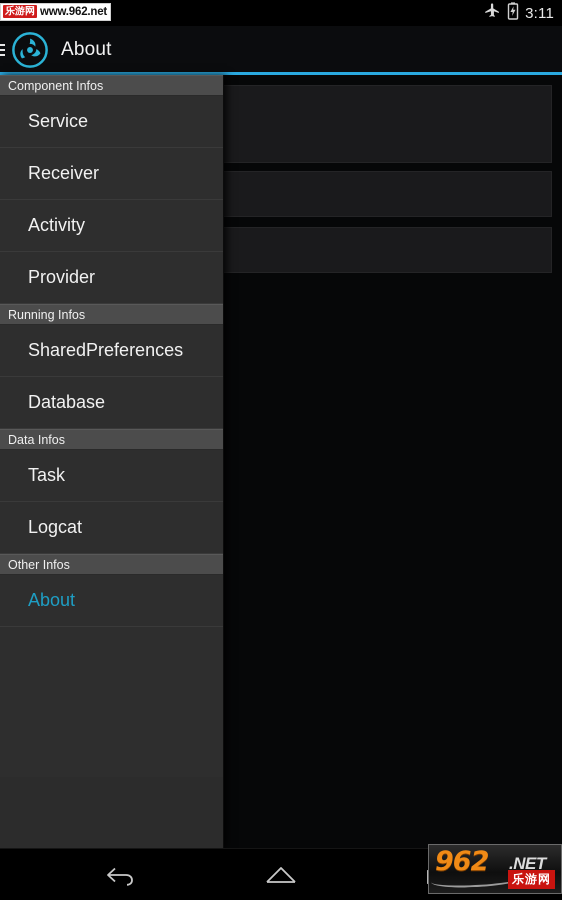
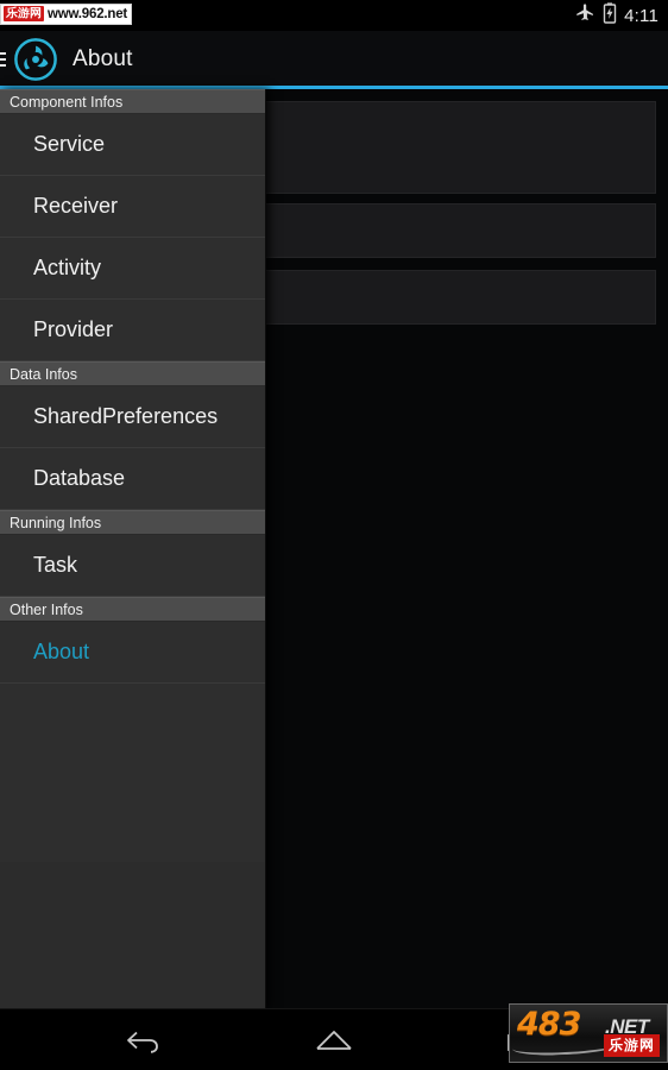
- 3:11
+ 4:11
  乐游网
  www.962.net
  About
  Component Infos
  Service
  Receiver
  Activity
  Provider
- Running Infos
+ Data Infos
  SharedPreferences
  Database
- Data Infos
+ Running Infos
  Task
- Logcat
  Other Infos
  About
- 962
+ 483
  .NET
  乐游网
